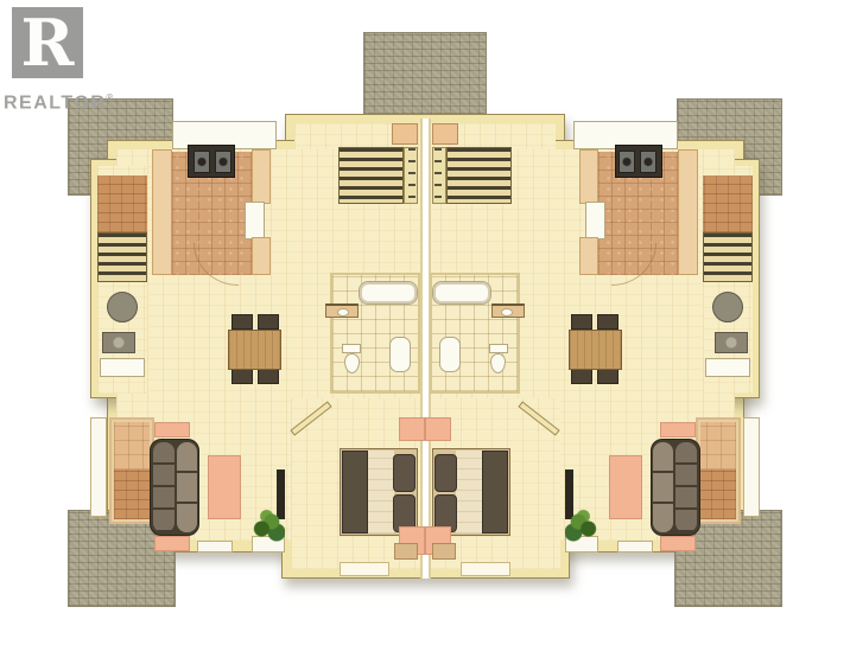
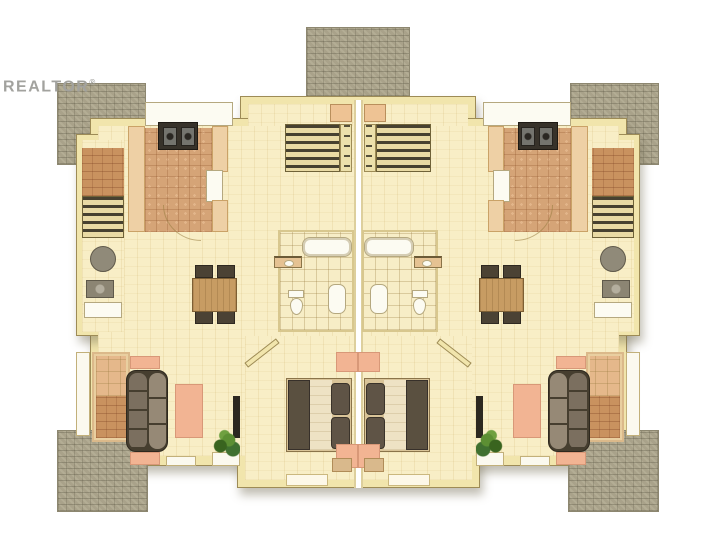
- R
  REALTOR®
